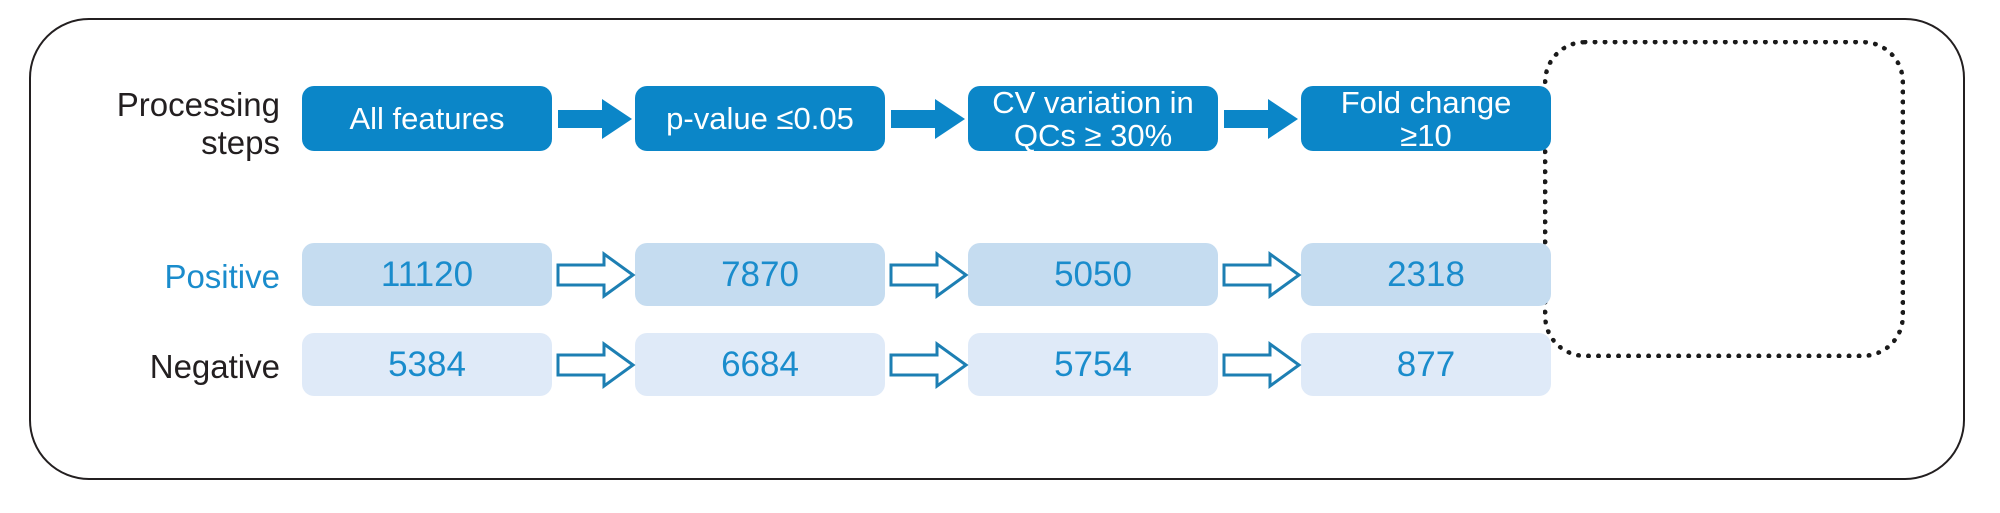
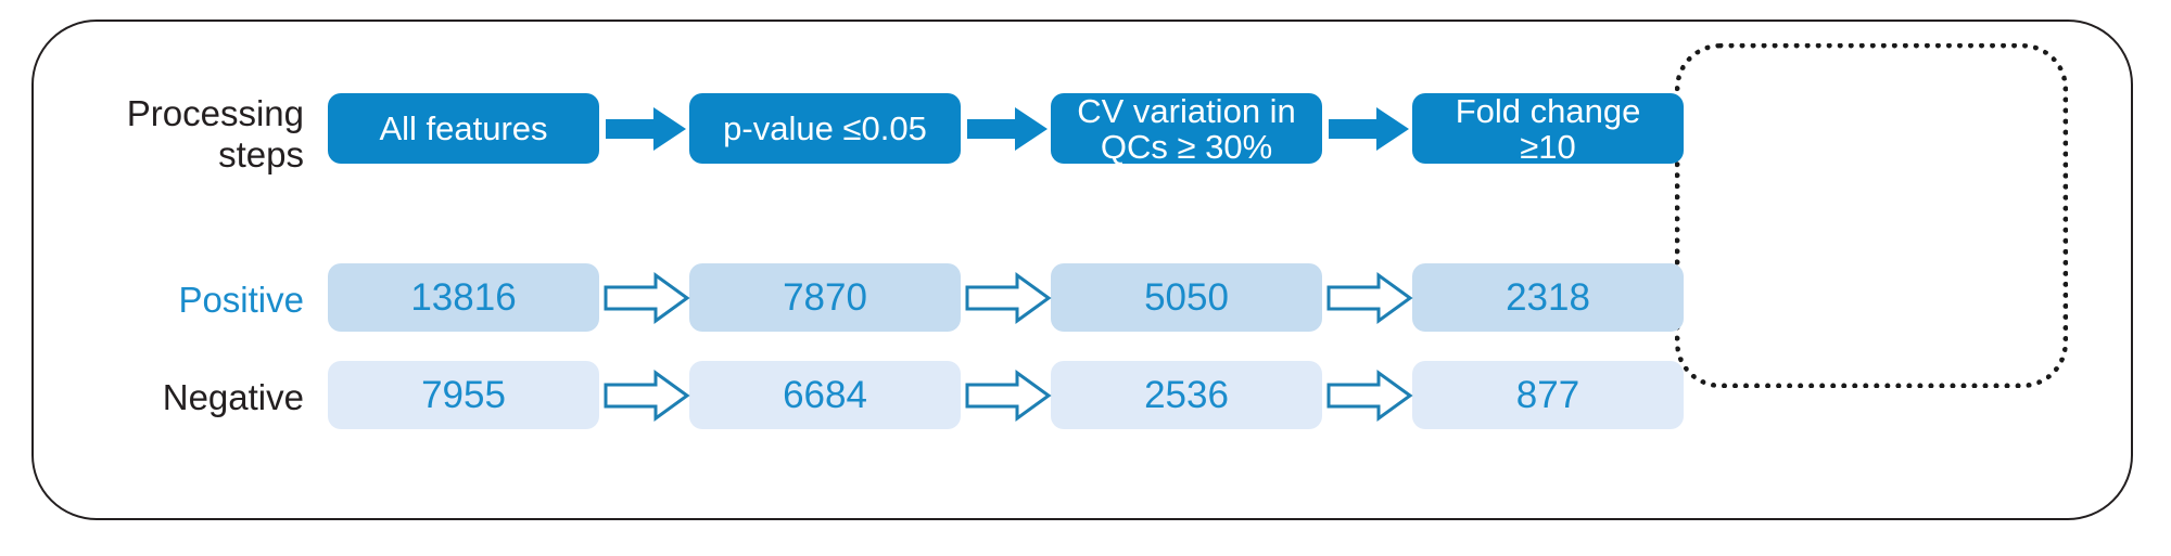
  Processing steps
  Positive
  Negative
  All features
  p-value ≤0.05
  CV variation in
  QCs ≥ 30%
  Fold change
  ≥10
- 11120
+ 13816
  7870
  5050
  2318
- 5384
+ 7955
  6684
- 5754
+ 2536
  877
